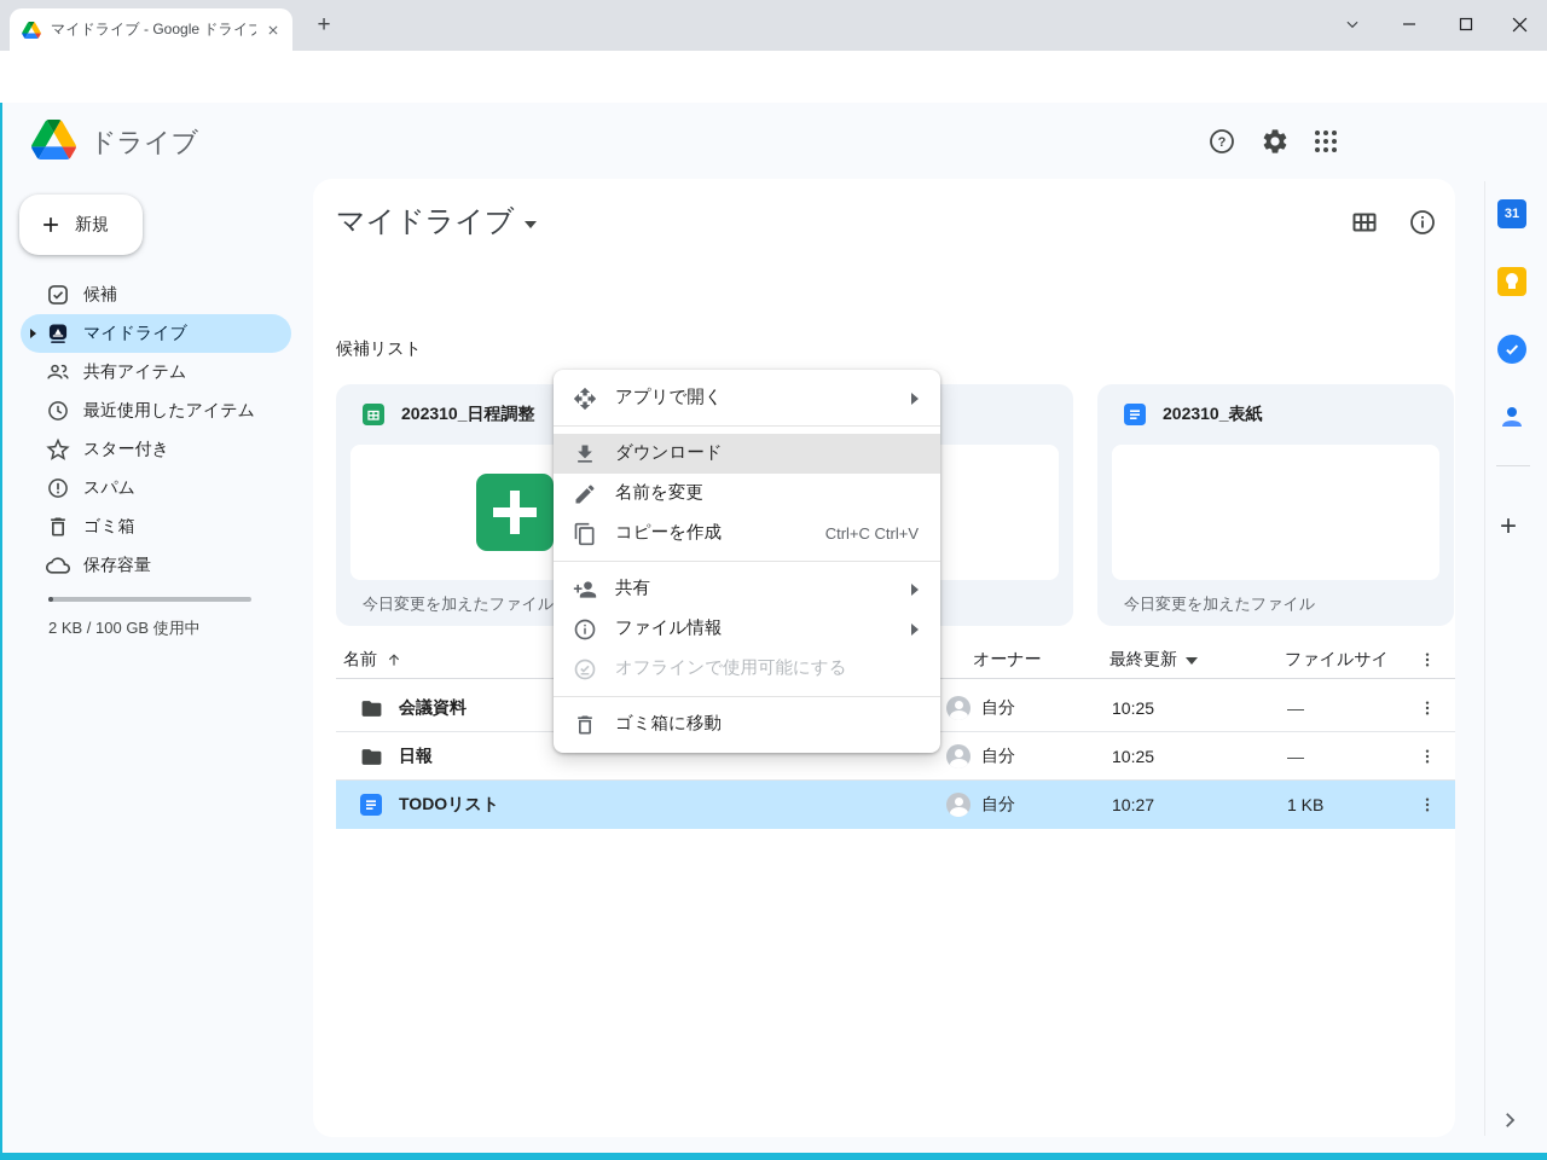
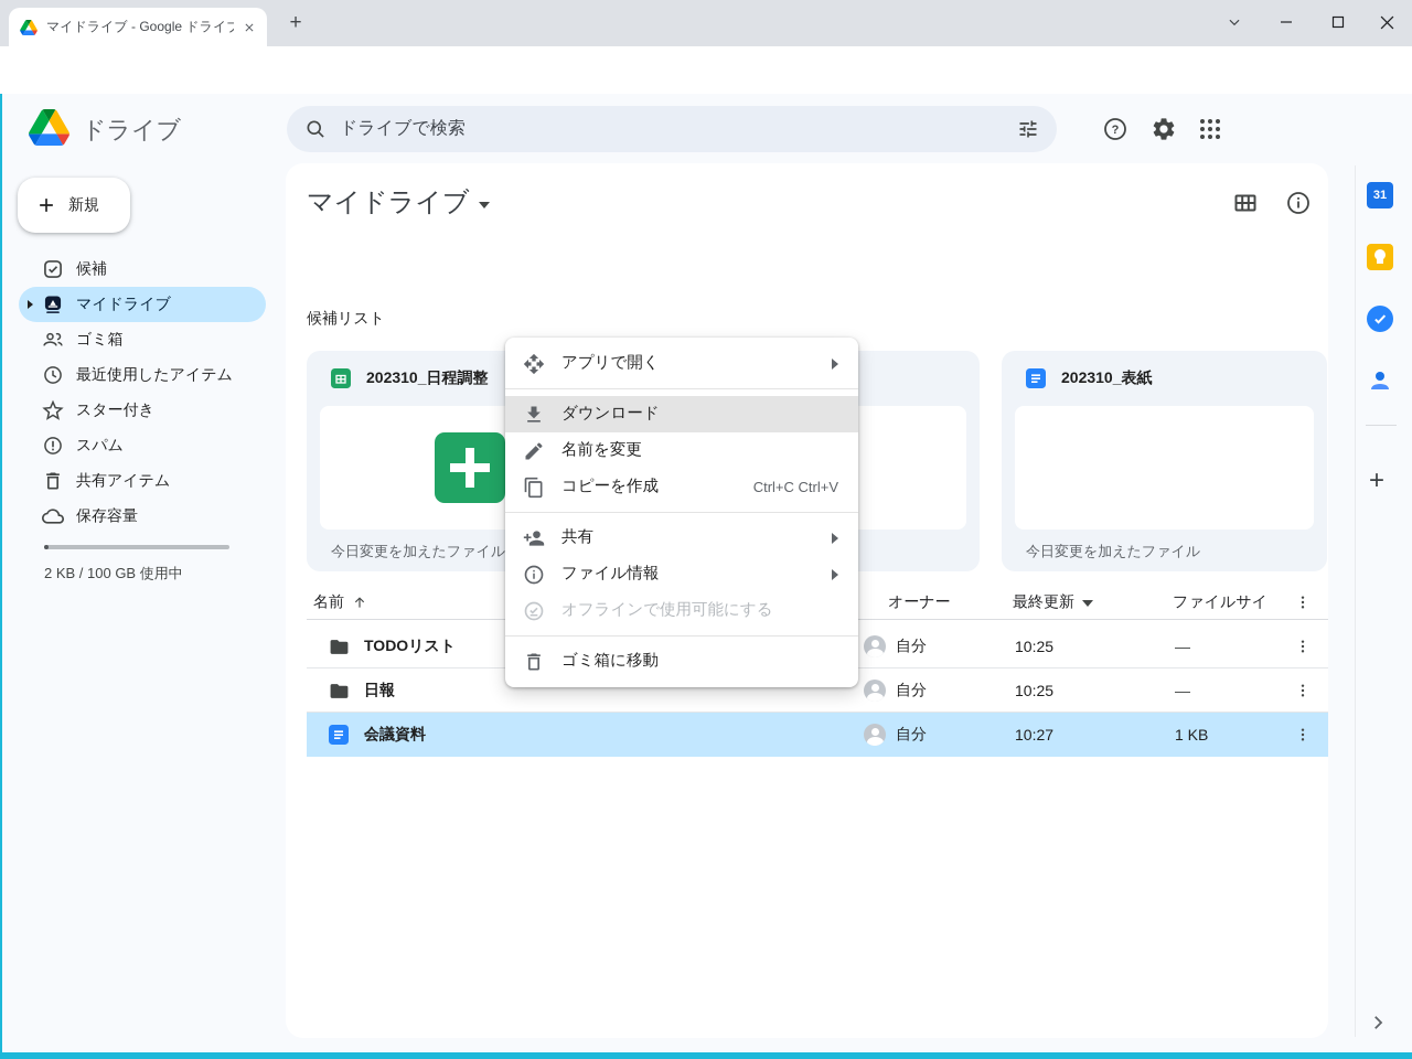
  マイドライブ - Google ドライブ
  +
  ドライブ
+ ドライブで検索
  ?
  新規
  候補
  マイドライブ
- 共有アイテム
+ ゴミ箱
  最近使用したアイテム
  スター付き
  スパム
- ゴミ箱
+ 共有アイテム
  保存容量
  2 KB / 100 GB 使用中
  マイドライブ
  候補リスト
  202310_日程調整
  今日変更を加えたファイル
  202310_表紙
  今日変更を加えたファイル
  名前
  オーナー
  最終更新
  ファイルサイ
- 会議資料
+ TODOリスト
  自分
  10:25
  —
  日報
  自分
  10:25
  —
- TODOリスト
+ 会議資料
  自分
  10:27
  1 KB
  31
  +
  アプリで開く
  ダウンロード
  名前を変更
  コピーを作成
  Ctrl+C Ctrl+V
  共有
  ファイル情報
  オフラインで使用可能にする
  ゴミ箱に移動
